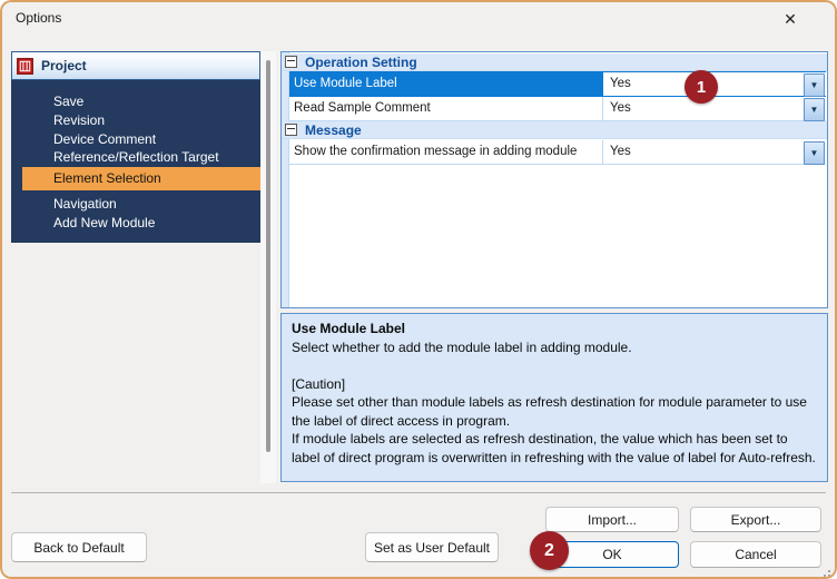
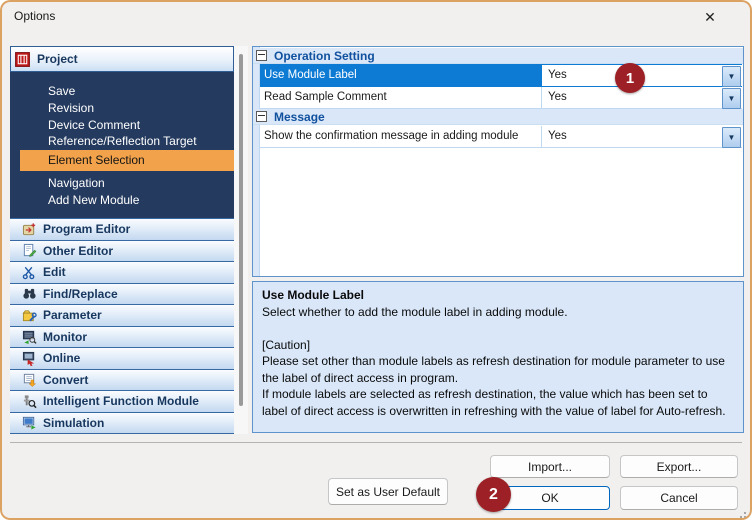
  Options
  ✕
  Project
  Save
  Revision
  Device Comment Reference/Reflection Target
  Element Selection
  Navigation
  Add New Module
+ Program Editor
+ Other Editor
+ Edit
+ Find/Replace
+ Parameter
+ Monitor
+ Online
+ Convert
+ Intelligent Function Module
+ Simulation
  Operation Setting
  Use Module Label
  Yes
  ▼
  Read Sample Comment
  Yes
  ▼
  Message
  Show the confirmation message in adding module
  Yes
  ▼
  Use Module Label
  Select whether to add the module label in adding module.
  [Caution]
  Please set other than module labels as refresh destination for module parameter to use the label of direct access in program.
- If module labels are selected as refresh destination, the value which has been set to label of direct program is overwritten in refreshing with the value of label for Auto-refresh.
+ If module labels are selected as refresh destination, the value which has been set to label of direct access is overwritten in refreshing with the value of label for Auto-refresh.
  Import...
  Export...
- Back to Default
  Set as User Default
  OK
  Cancel
  1
  2
